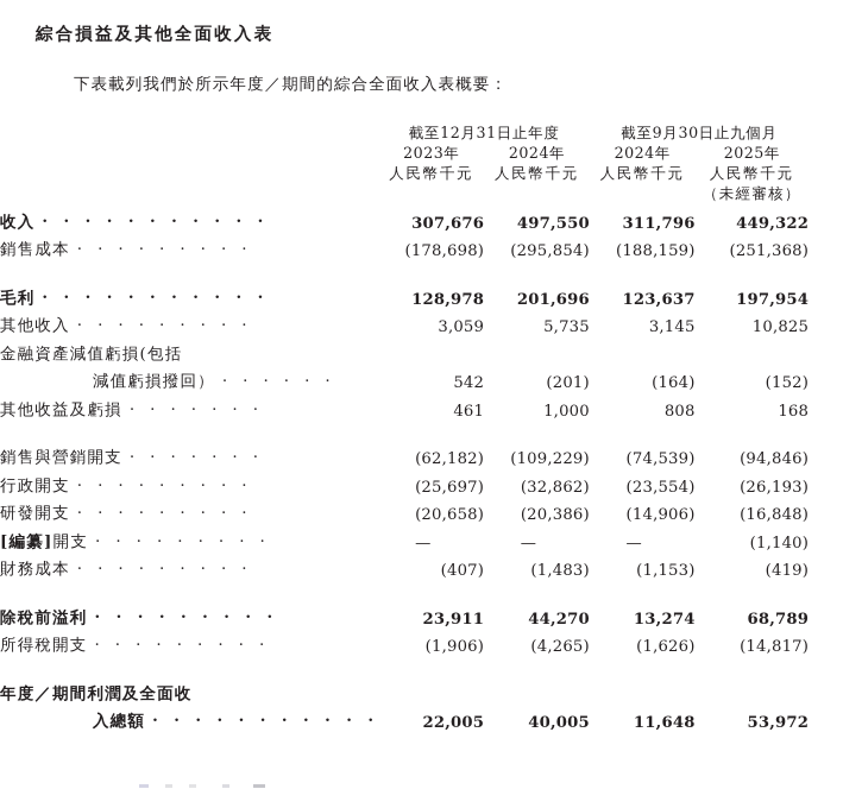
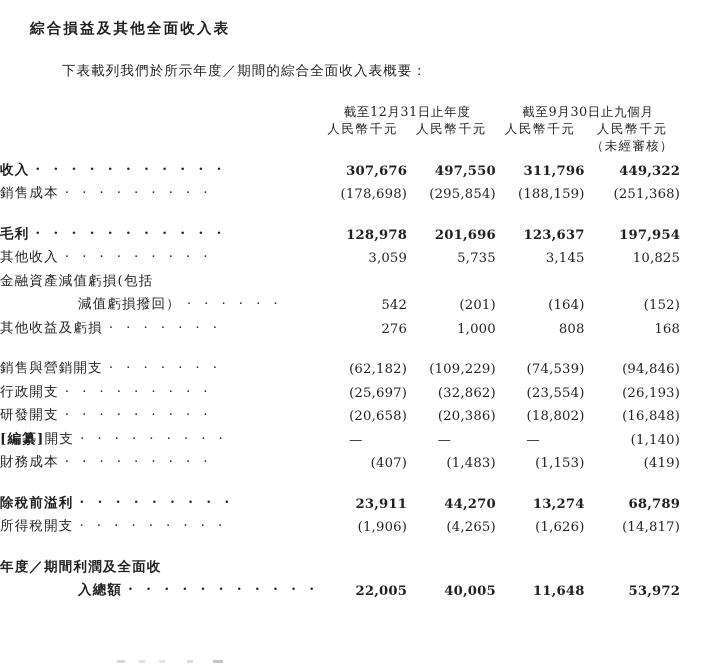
  綜合損益及其他全面收入表
  下表載列我們於所示年度／期間的綜合全面收入表概要：
  	截至12月31日止年度	截至9月30日止九個月
- 	2023年	2024年	2024年	2025年
  	人民幣千元	人民幣千元	人民幣千元	人民幣千元
  				（未經審核）
  收入 . . . . . . . . . . .	307,676	497,550	311,796	449,322
  銷售成本 . . . . . . . . .	(178,698)	(295,854)	(188,159)	(251,368)
  毛利 . . . . . . . . . . .	128,978	201,696	123,637	197,954
  其他收入 . . . . . . . . .	3,059	5,735	3,145	10,825
  金融資產減值虧損(包括
  減值虧損撥回） . . . . . .	542	(201)	(164)	(152)
- 其他收益及虧損 . . . . . . .	461	1,000	808	168
+ 其他收益及虧損 . . . . . . .	276	1,000	808	168
  銷售與營銷開支 . . . . . . .	(62,182)	(109,229)	(74,539)	(94,846)
  行政開支 . . . . . . . . .	(25,697)	(32,862)	(23,554)	(26,193)
- 研發開支 . . . . . . . . .	(20,658)	(20,386)	(14,906)	(16,848)
+ 研發開支 . . . . . . . . .	(20,658)	(20,386)	(18,802)	(16,848)
  [編纂]開支 . . . . . . . . .	—	—	—	(1,140)
  財務成本 . . . . . . . . .	(407)	(1,483)	(1,153)	(419)
  除稅前溢利 . . . . . . . . .	23,911	44,270	13,274	68,789
  所得稅開支 . . . . . . . . .	(1,906)	(4,265)	(1,626)	(14,817)
  年度／期間利潤及全面收
  入總額 . . . . . . . . . . .	22,005	40,005	11,648	53,972
